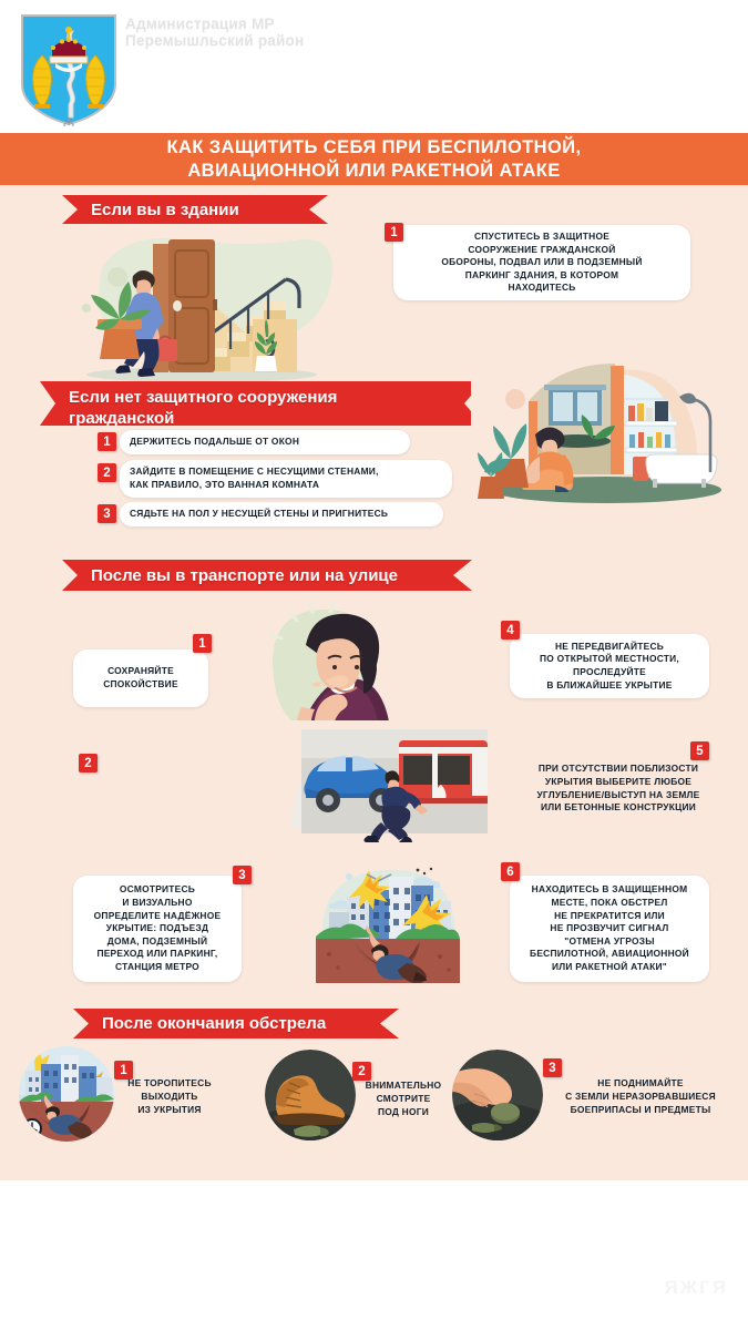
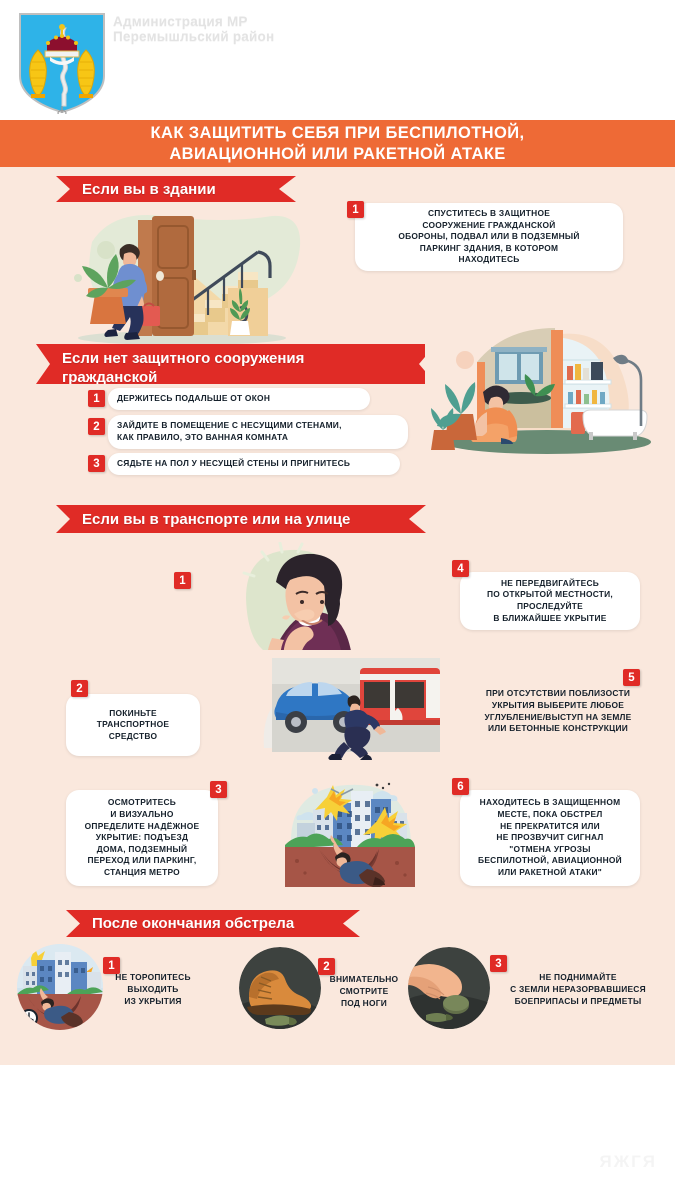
  Администрация МР
  Перемышльский район
  КАК ЗАЩИТИТЬ СЕБЯ ПРИ БЕСПИЛОТНОЙ,
  АВИАЦИОННОЙ ИЛИ РАКЕТНОЙ АТАКЕ
  Если вы в здании
  1
  СПУСТИТЕСЬ В ЗАЩИТНОЕ
  СООРУЖЕНИЕ ГРАЖДАНСКОЙ
  ОБОРОНЫ, ПОДВАЛ ИЛИ В ПОДЗЕМНЫЙ
  ПАРКИНГ ЗДАНИЯ, В КОТОРОМ
  НАХОДИТЕСЬ
  Если нет защитного сооружения гражданской
  1
  ДЕРЖИТЕСЬ ПОДАЛЬШЕ ОТ ОКОН
  2
  ЗАЙДИТЕ В ПОМЕЩЕНИЕ С НЕСУЩИМИ СТЕНАМИ,
  КАК ПРАВИЛО, ЭТО ВАННАЯ КОМНАТА
  3
  СЯДЬТЕ НА ПОЛ У НЕСУЩЕЙ СТЕНЫ И ПРИГНИТЕСЬ
- После вы в транспорте или на улице
+ Если вы в транспорте или на улице
  1
- СОХРАНЯЙТЕ
- СПОКОЙСТВИЕ
  4
  НЕ ПЕРЕДВИГАЙТЕСЬ
  ПО ОТКРЫТОЙ МЕСТНОСТИ,
  ПРОСЛЕДУЙТЕ
  В БЛИЖАЙШЕЕ УКРЫТИЕ
  2
+ ПОКИНЬТЕ
+ ТРАНСПОРТНОЕ
+ СРЕДСТВО
  5
  ПРИ ОТСУТСТВИИ ПОБЛИЗОСТИ
  УКРЫТИЯ ВЫБЕРИТЕ ЛЮБОЕ
  УГЛУБЛЕНИЕ/ВЫСТУП НА ЗЕМЛЕ
  ИЛИ БЕТОННЫЕ КОНСТРУКЦИИ
  3
  ОСМОТРИТЕСЬ
  И ВИЗУАЛЬНО
  ОПРЕДЕЛИТЕ НАДЁЖНОЕ
  УКРЫТИЕ: ПОДЪЕЗД
  ДОМА, ПОДЗЕМНЫЙ
  ПЕРЕХОД ИЛИ ПАРКИНГ,
  СТАНЦИЯ МЕТРО
  6
  НАХОДИТЕСЬ В ЗАЩИЩЕННОМ
  МЕСТЕ, ПОКА ОБСТРЕЛ
  НЕ ПРЕКРАТИТСЯ ИЛИ
  НЕ ПРОЗВУЧИТ СИГНАЛ
  "ОТМЕНА УГРОЗЫ
  БЕСПИЛОТНОЙ, АВИАЦИОННОЙ
  ИЛИ РАКЕТНОЙ АТАКИ"
  После окончания обстрела
  1
  НЕ ТОРОПИТЕСЬ
  ВЫХОДИТЬ
  ИЗ УКРЫТИЯ
  2
  ВНИМАТЕЛЬНО
  СМОТРИТЕ
  ПОД НОГИ
  3
  НЕ ПОДНИМАЙТЕ
  С ЗЕМЛИ НЕРАЗОРВАВШИЕСЯ
  БОЕПРИПАСЫ И ПРЕДМЕТЫ
